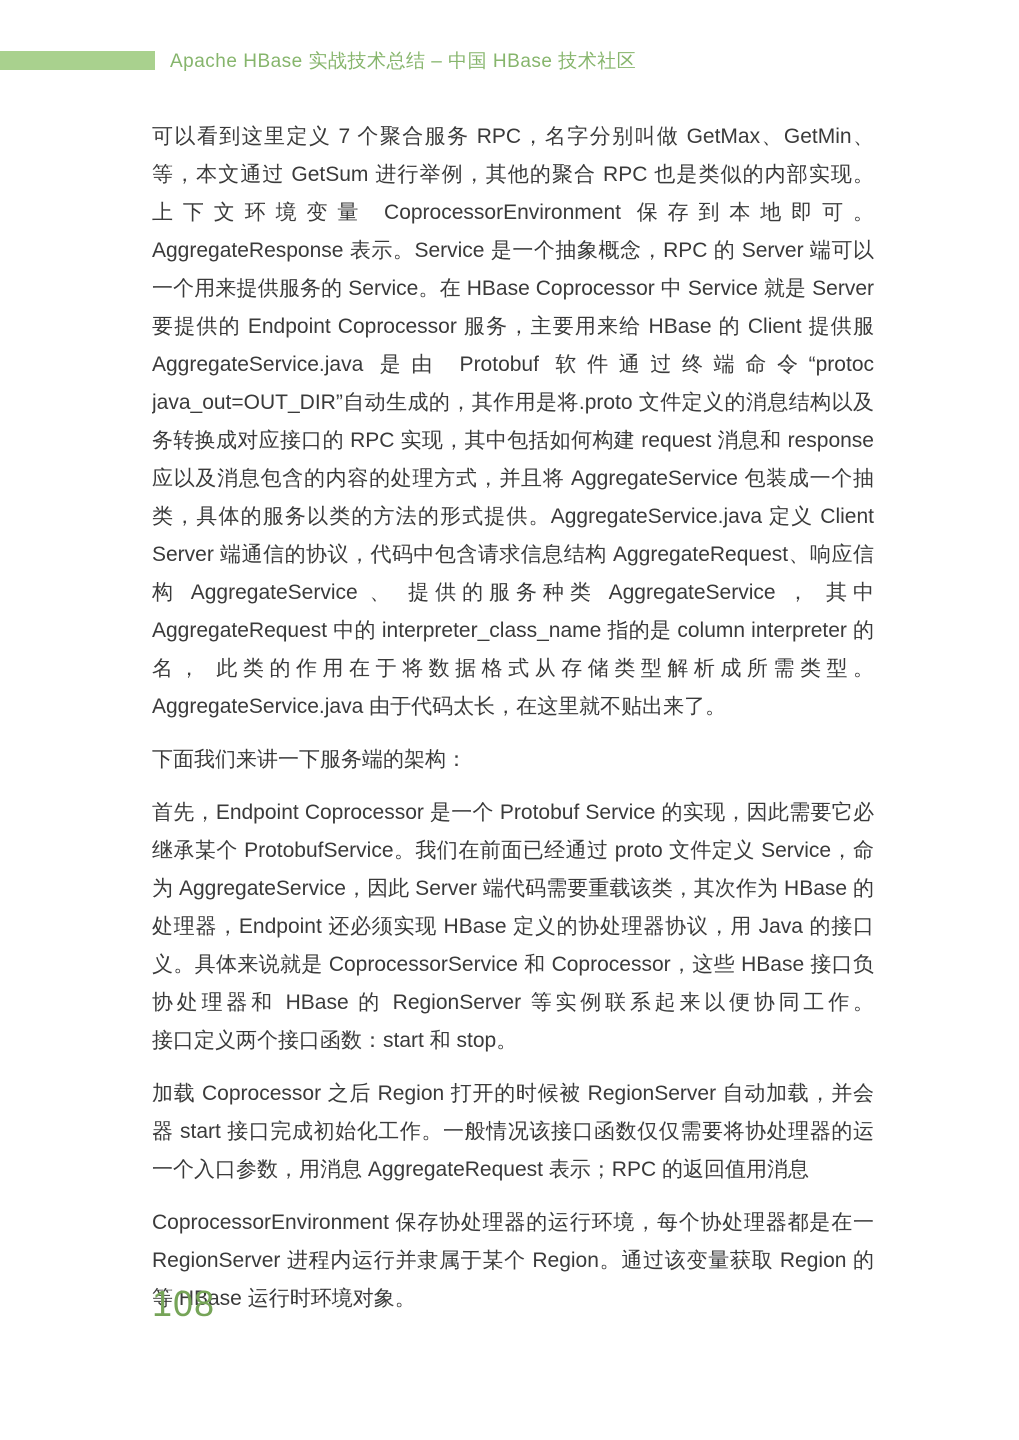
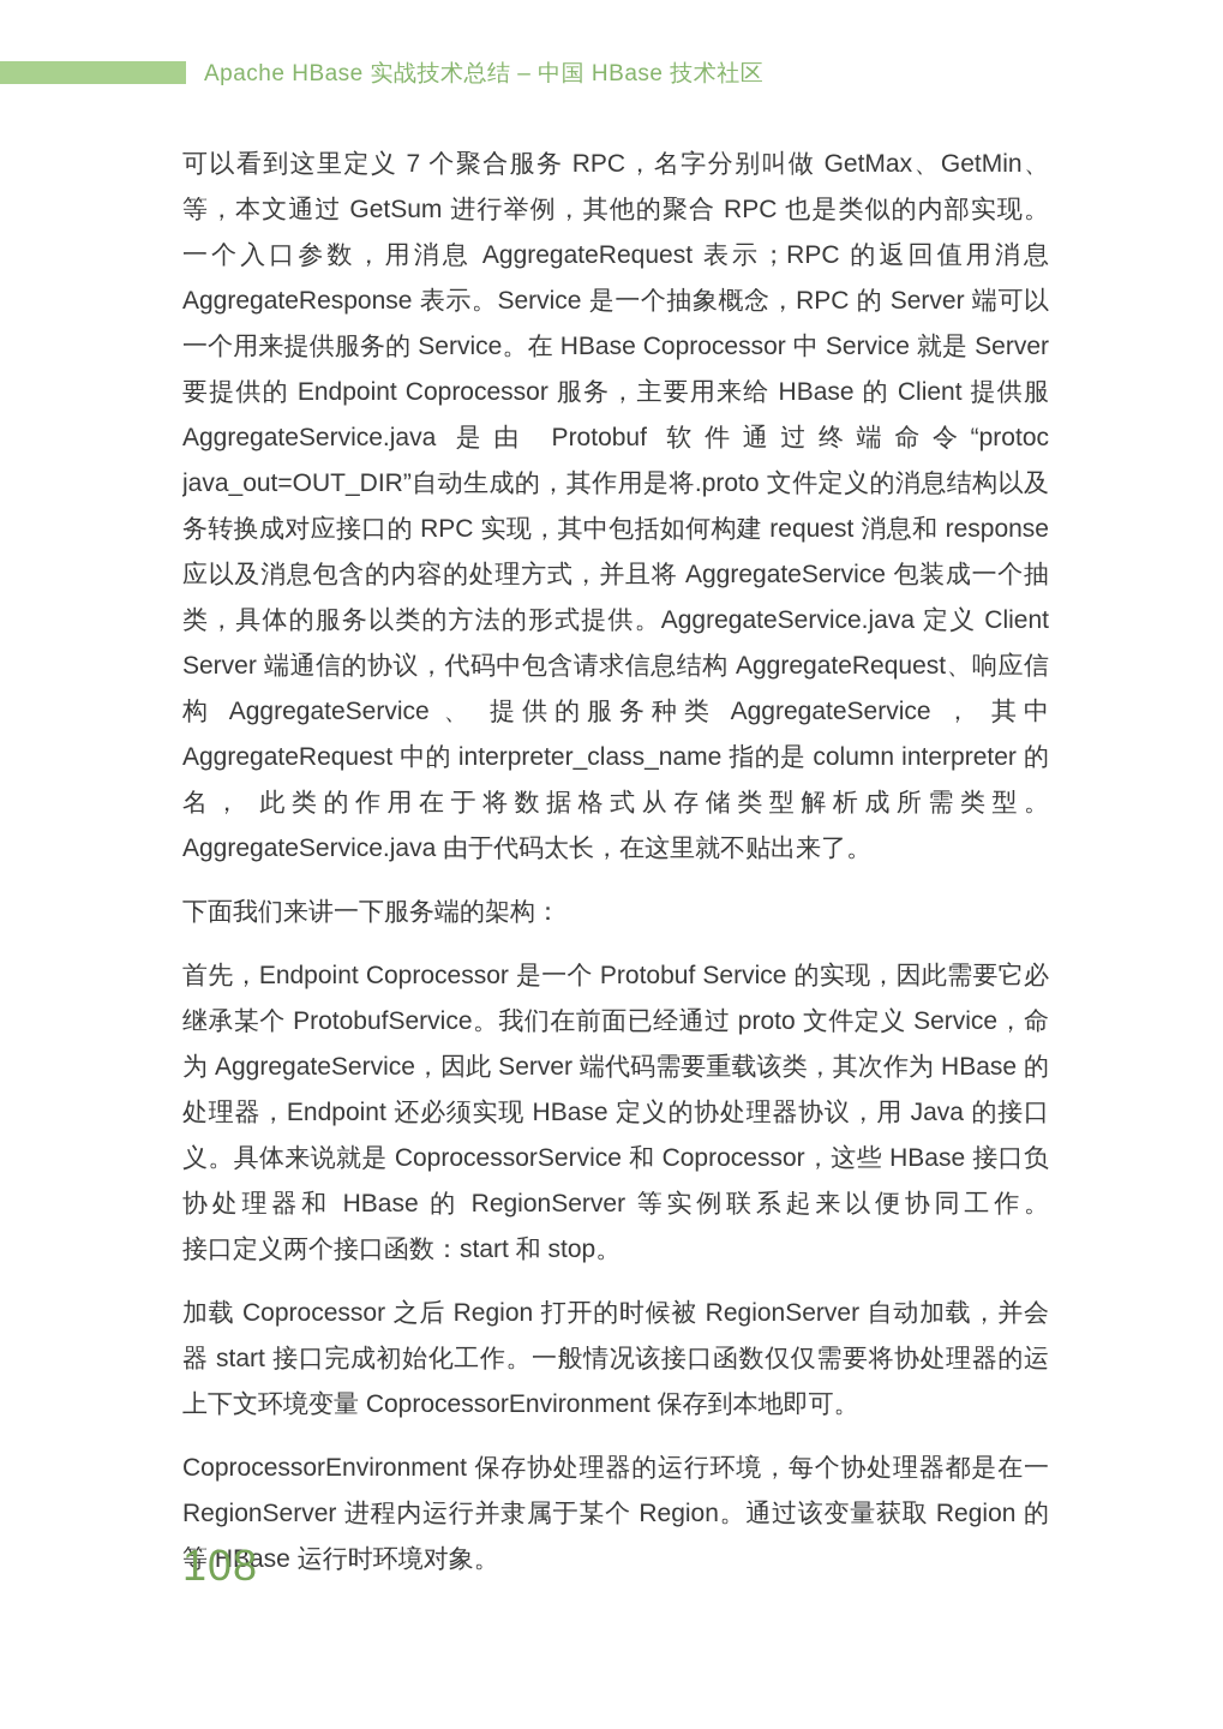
  Apache HBase 实战技术总结 – 中国 HBase 技术社区
  可以看到这里定义 7 个聚合服务 RPC，名字分别叫做 GetMax、GetMin、
  等，本文通过 GetSum 进行举例，其他的聚合 RPC 也是类似的内部实现。
- 上下文环境变量 CoprocessorEnvironment 保存到本地即可。
+ 一个入口参数，用消息 AggregateRequest 表示；RPC 的返回值用消息
  AggregateResponse 表示。Service 是一个抽象概念，RPC 的 Server 端可以
  一个用来提供服务的 Service。在 HBase Coprocessor 中 Service 就是 Server
  要提供的 Endpoint Coprocessor 服务，主要用来给 HBase 的 Client 提供服
  AggregateService.java 是由 Protobuf 软件通过终端命令“protoc
  java_out=OUT_DIR”自动生成的，其作用是将.proto 文件定义的消息结构以及
  务转换成对应接口的 RPC 实现，其中包括如何构建 request 消息和 response
  应以及消息包含的内容的处理方式，并且将 AggregateService 包装成一个抽
  类，具体的服务以类的方法的形式提供。AggregateService.java 定义 Client
  Server 端通信的协议，代码中包含请求信息结构 AggregateRequest、响应信
  构 AggregateService 、 提供的服务种类 AggregateService ， 其中
  AggregateRequest 中的 interpreter_class_name 指的是 column interpreter 的
  名， 此类的作用在于将数据格式从存储类型解析成所需类型。
  AggregateService.java 由于代码太长，在这里就不贴出来了。
  下面我们来讲一下服务端的架构：
  首先，Endpoint Coprocessor 是一个 Protobuf Service 的实现，因此需要它必
  继承某个 ProtobufService。我们在前面已经通过 proto 文件定义 Service，命
  为 AggregateService，因此 Server 端代码需要重载该类，其次作为 HBase 的
  处理器，Endpoint 还必须实现 HBase 定义的协处理器协议，用 Java 的接口
  义。具体来说就是 CoprocessorService 和 Coprocessor，这些 HBase 接口负
  协处理器和 HBase 的 RegionServer 等实例联系起来以便协同工作。
  接口定义两个接口函数：start 和 stop。
  加载 Coprocessor 之后 Region 打开的时候被 RegionServer 自动加载，并会
  器 start 接口完成初始化工作。一般情况该接口函数仅仅需要将协处理器的运
- 一个入口参数，用消息 AggregateRequest 表示；RPC 的返回值用消息
+ 上下文环境变量 CoprocessorEnvironment 保存到本地即可。
  CoprocessorEnvironment 保存协处理器的运行环境，每个协处理器都是在一
  RegionServer 进程内运行并隶属于某个 Region。通过该变量获取 Region 的
  等 HBase 运行时环境对象。
  108
